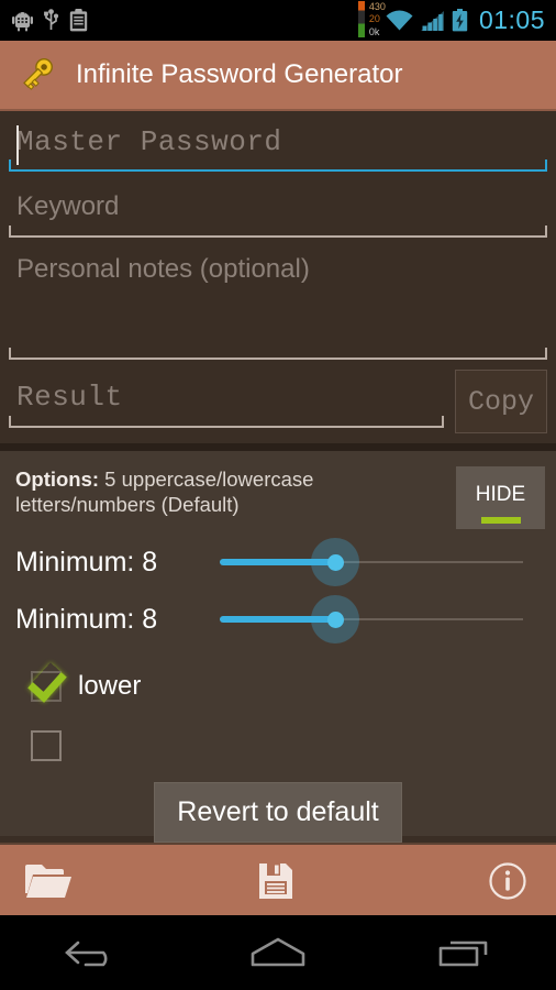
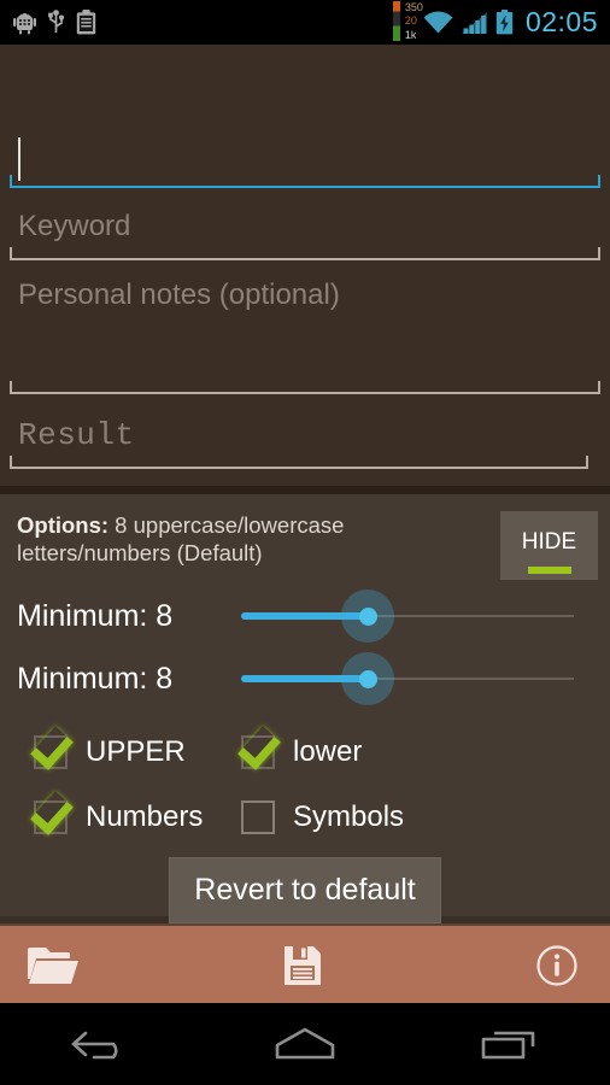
- 430
+ 350
  20
- 0k
+ 1k
- 01:05
+ 02:05
- Infinite Password Generator
- Master Password
  Keyword
  Personal notes (optional)
  Result
- Copy
- Options: 5 uppercase/lowercase letters/numbers (Default)
+ Options: 8 uppercase/lowercase letters/numbers (Default)
  HIDE
  Minimum: 8
  Minimum: 8
+ UPPER
  lower
+ Numbers
+ Symbols
  Revert to default
